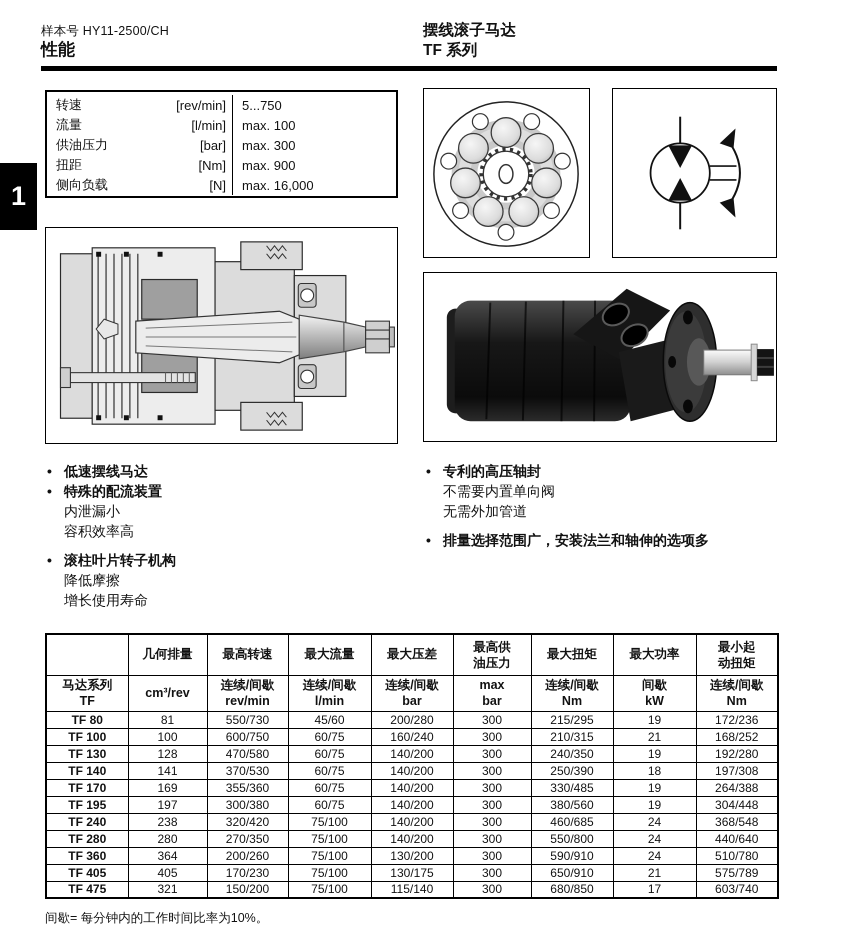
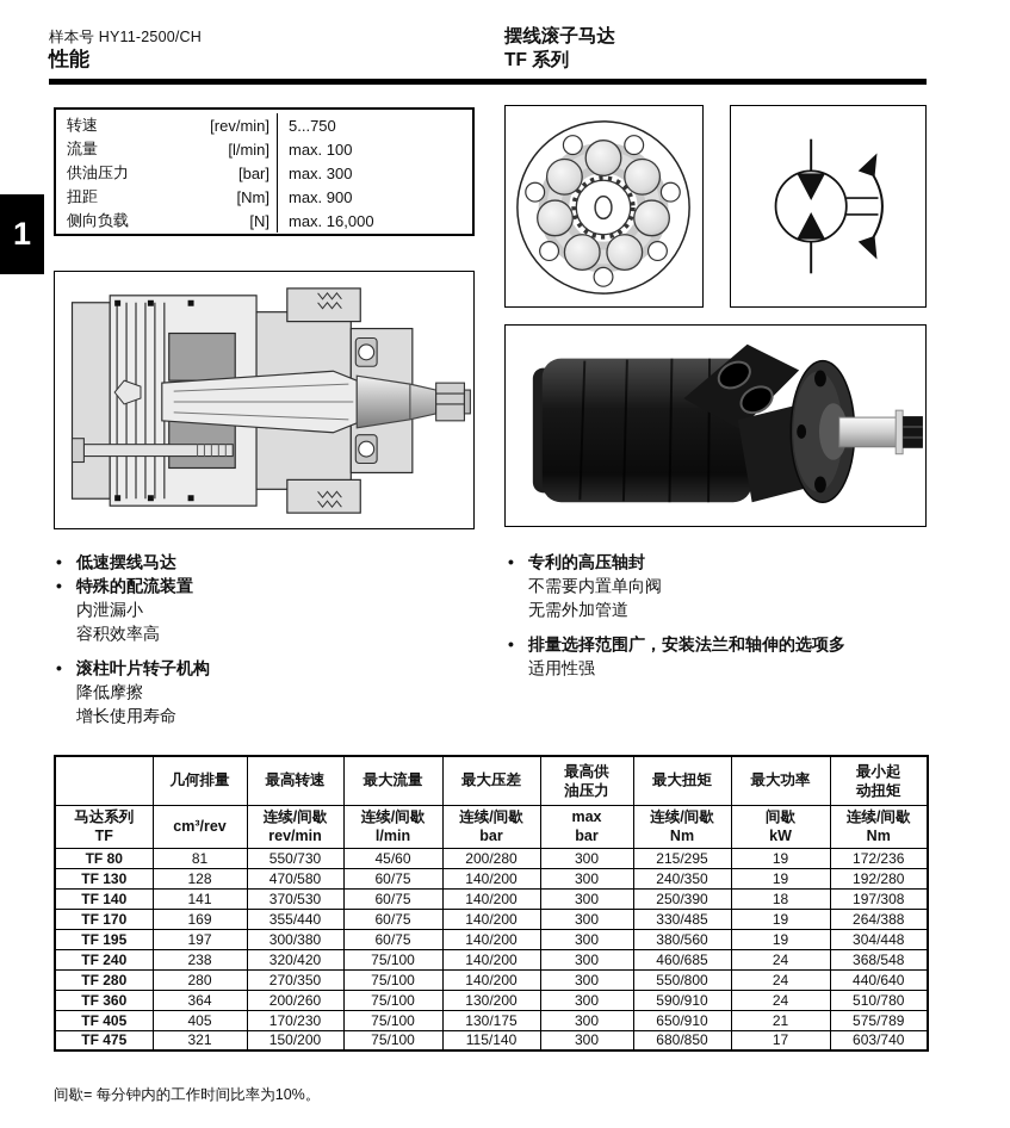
  样本号 HY11-2500/CH
  性能
  摆线滚子马达
  TF 系列
  1
  转速
  [rev/min]
  5...750
  流量
  [l/min]
  max. 100
  供油压力
  [bar]
  max. 300
  扭距
  [Nm]
  max. 900
  侧向负载
  [N]
  max. 16,000
  •
  低速摆线马达
  •
  特殊的配流装置
  内泄漏小
  容积效率高
  •
  滚柱叶片转子机构
  降低摩擦
  增长使用寿命
  •
  专利的高压轴封
  不需要内置单向阀
  无需外加管道
  •
  排量选择范围广，安装法兰和轴伸的选项多
+ 适用性强
  	几何排量	最高转速	最大流量	最大压差	最高供油压力	最大扭矩	最大功率	最小起动扭矩
  马达系列TF	cm³/rev	连续/间歇rev/min	连续/间歇l/min	连续/间歇bar	maxbar	连续/间歇Nm	间歇kW	连续/间歇Nm
  TF 80	81	550/730	45/60	200/280	300	215/295	19	172/236
- TF 100	100	600/750	60/75	160/240	300	210/315	21	168/252
  TF 130	128	470/580	60/75	140/200	300	240/350	19	192/280
  TF 140	141	370/530	60/75	140/200	300	250/390	18	197/308
- TF 170	169	355/360	60/75	140/200	300	330/485	19	264/388
+ TF 170	169	355/440	60/75	140/200	300	330/485	19	264/388
  TF 195	197	300/380	60/75	140/200	300	380/560	19	304/448
  TF 240	238	320/420	75/100	140/200	300	460/685	24	368/548
  TF 280	280	270/350	75/100	140/200	300	550/800	24	440/640
  TF 360	364	200/260	75/100	130/200	300	590/910	24	510/780
  TF 405	405	170/230	75/100	130/175	300	650/910	21	575/789
  TF 475	321	150/200	75/100	115/140	300	680/850	17	603/740
  间歇= 每分钟内的工作时间比率为10%。
